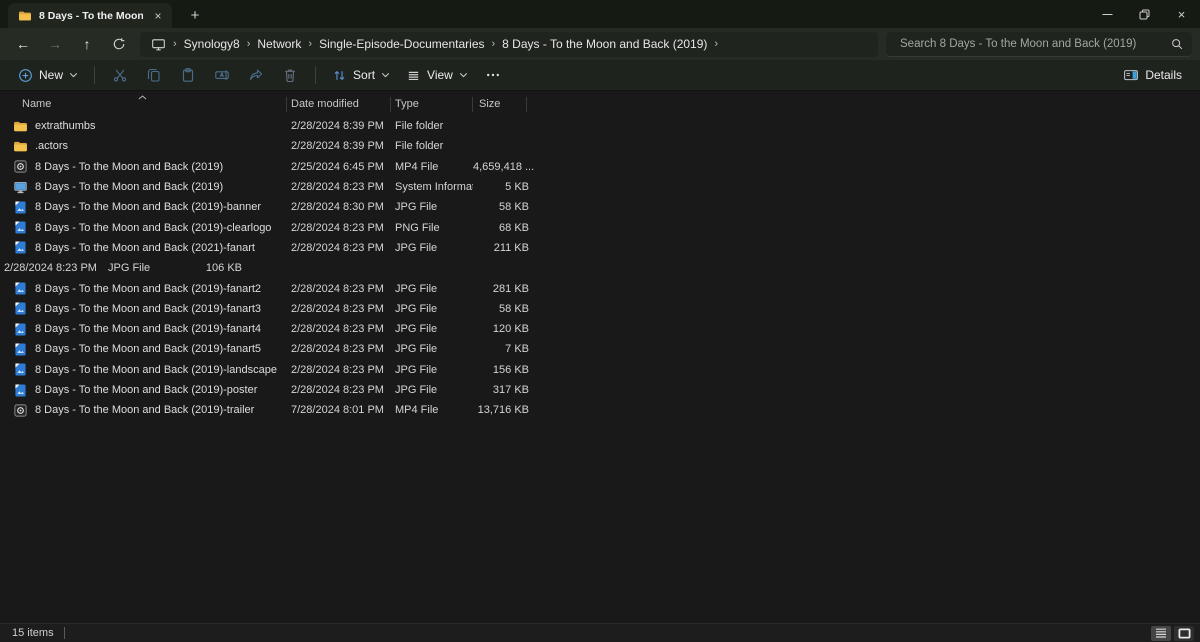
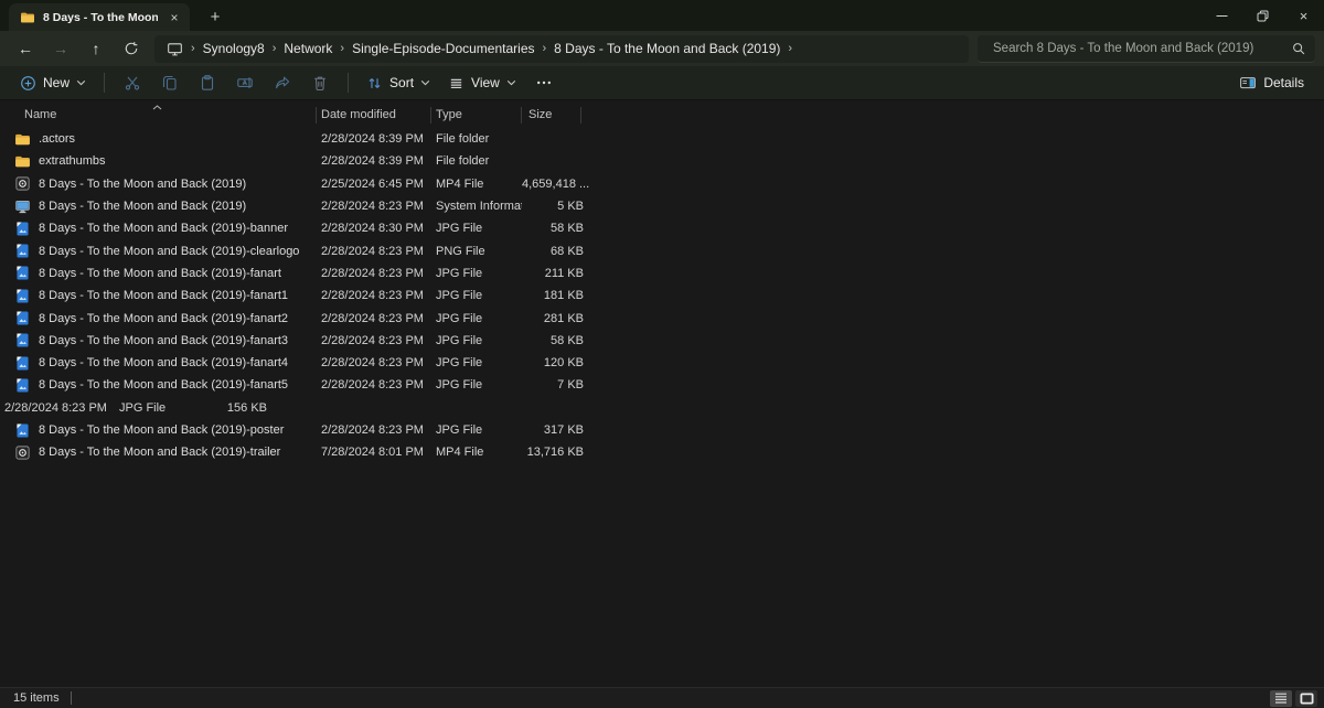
  8 Days - To the Moon
  ×
  +
  ×
  ←
  →
  ↑
  ›
  Synology8
  ›
  Network
  ›
  Single-Episode-Documentaries
  ›
  8 Days - To the Moon and Back (2019)
  ›
  Search 8 Days - To the Moon and Back (2019)
  New
  Sort
  View
  Details
  Name
  Date modified
  Type
  Size
- extrathumbs
+ .actors
  2/28/2024 8:39 PM
  File folder
- .actors
+ extrathumbs
  2/28/2024 8:39 PM
  File folder
  8 Days - To the Moon and Back (2019)
  2/25/2024 6:45 PM
  MP4 File
  4,659,418 ...
  8 Days - To the Moon and Back (2019)
  2/28/2024 8:23 PM
  5 KB
  8 Days - To the Moon and Back (2019)-banner
  2/28/2024 8:30 PM
  JPG File
  58 KB
  8 Days - To the Moon and Back (2019)-clearlogo
  2/28/2024 8:23 PM
  PNG File
  68 KB
- 8 Days - To the Moon and Back (2021)-fanart
+ 8 Days - To the Moon and Back (2019)-fanart
  2/28/2024 8:23 PM
  JPG File
  211 KB
+ 8 Days - To the Moon and Back (2019)-fanart1
  2/28/2024 8:23 PM
  JPG File
- 106 KB
+ 181 KB
  8 Days - To the Moon and Back (2019)-fanart2
  2/28/2024 8:23 PM
  JPG File
  281 KB
  8 Days - To the Moon and Back (2019)-fanart3
  2/28/2024 8:23 PM
  JPG File
  58 KB
  8 Days - To the Moon and Back (2019)-fanart4
  2/28/2024 8:23 PM
  JPG File
  120 KB
  8 Days - To the Moon and Back (2019)-fanart5
  2/28/2024 8:23 PM
  JPG File
  7 KB
- 8 Days - To the Moon and Back (2019)-landscape
  2/28/2024 8:23 PM
  JPG File
  156 KB
  8 Days - To the Moon and Back (2019)-poster
  2/28/2024 8:23 PM
  JPG File
  317 KB
  8 Days - To the Moon and Back (2019)-trailer
  7/28/2024 8:01 PM
  MP4 File
  13,716 KB
  15 items
